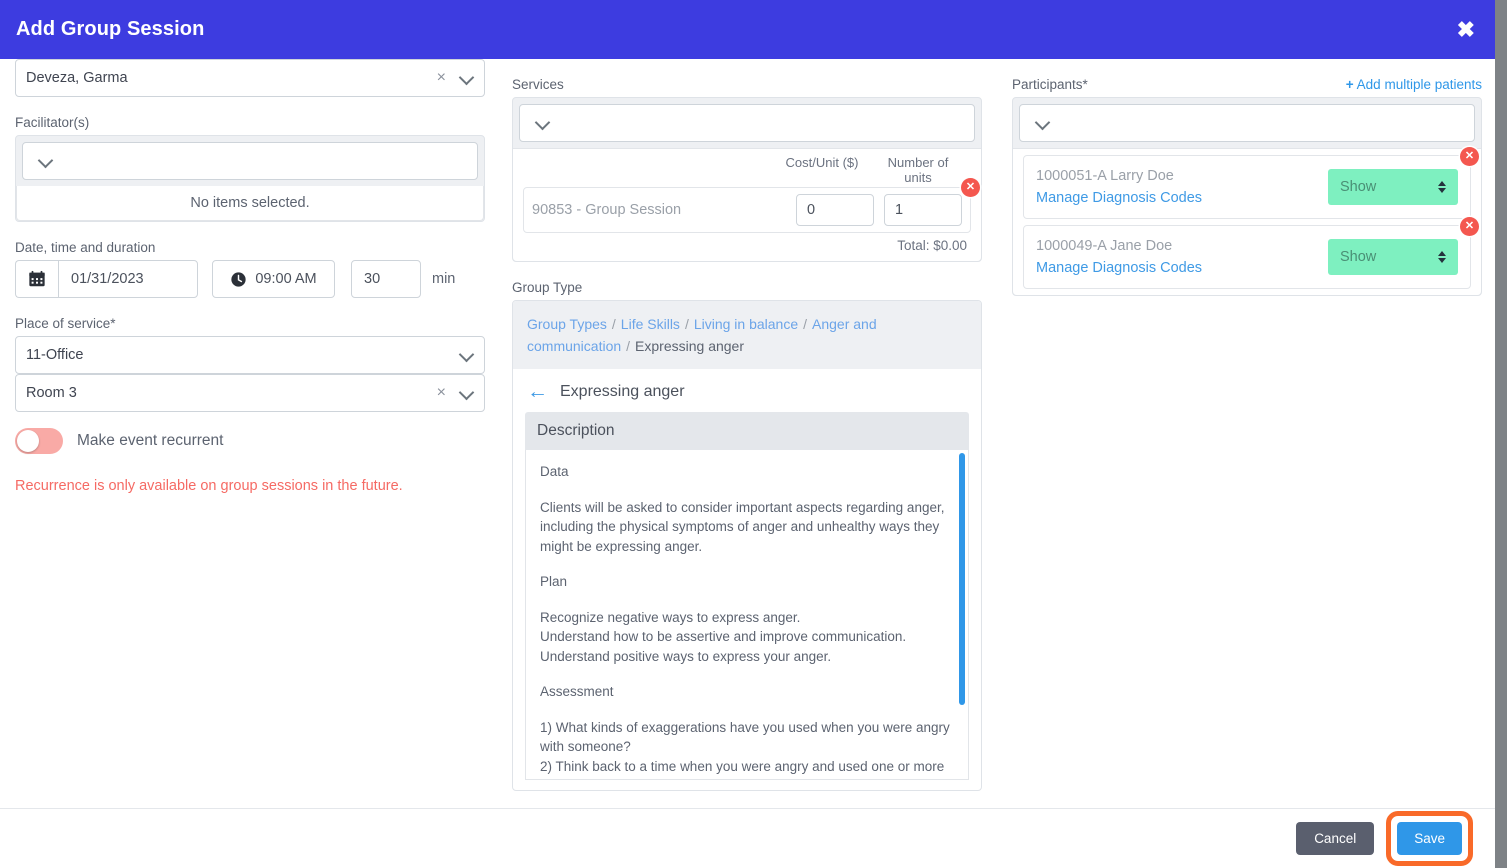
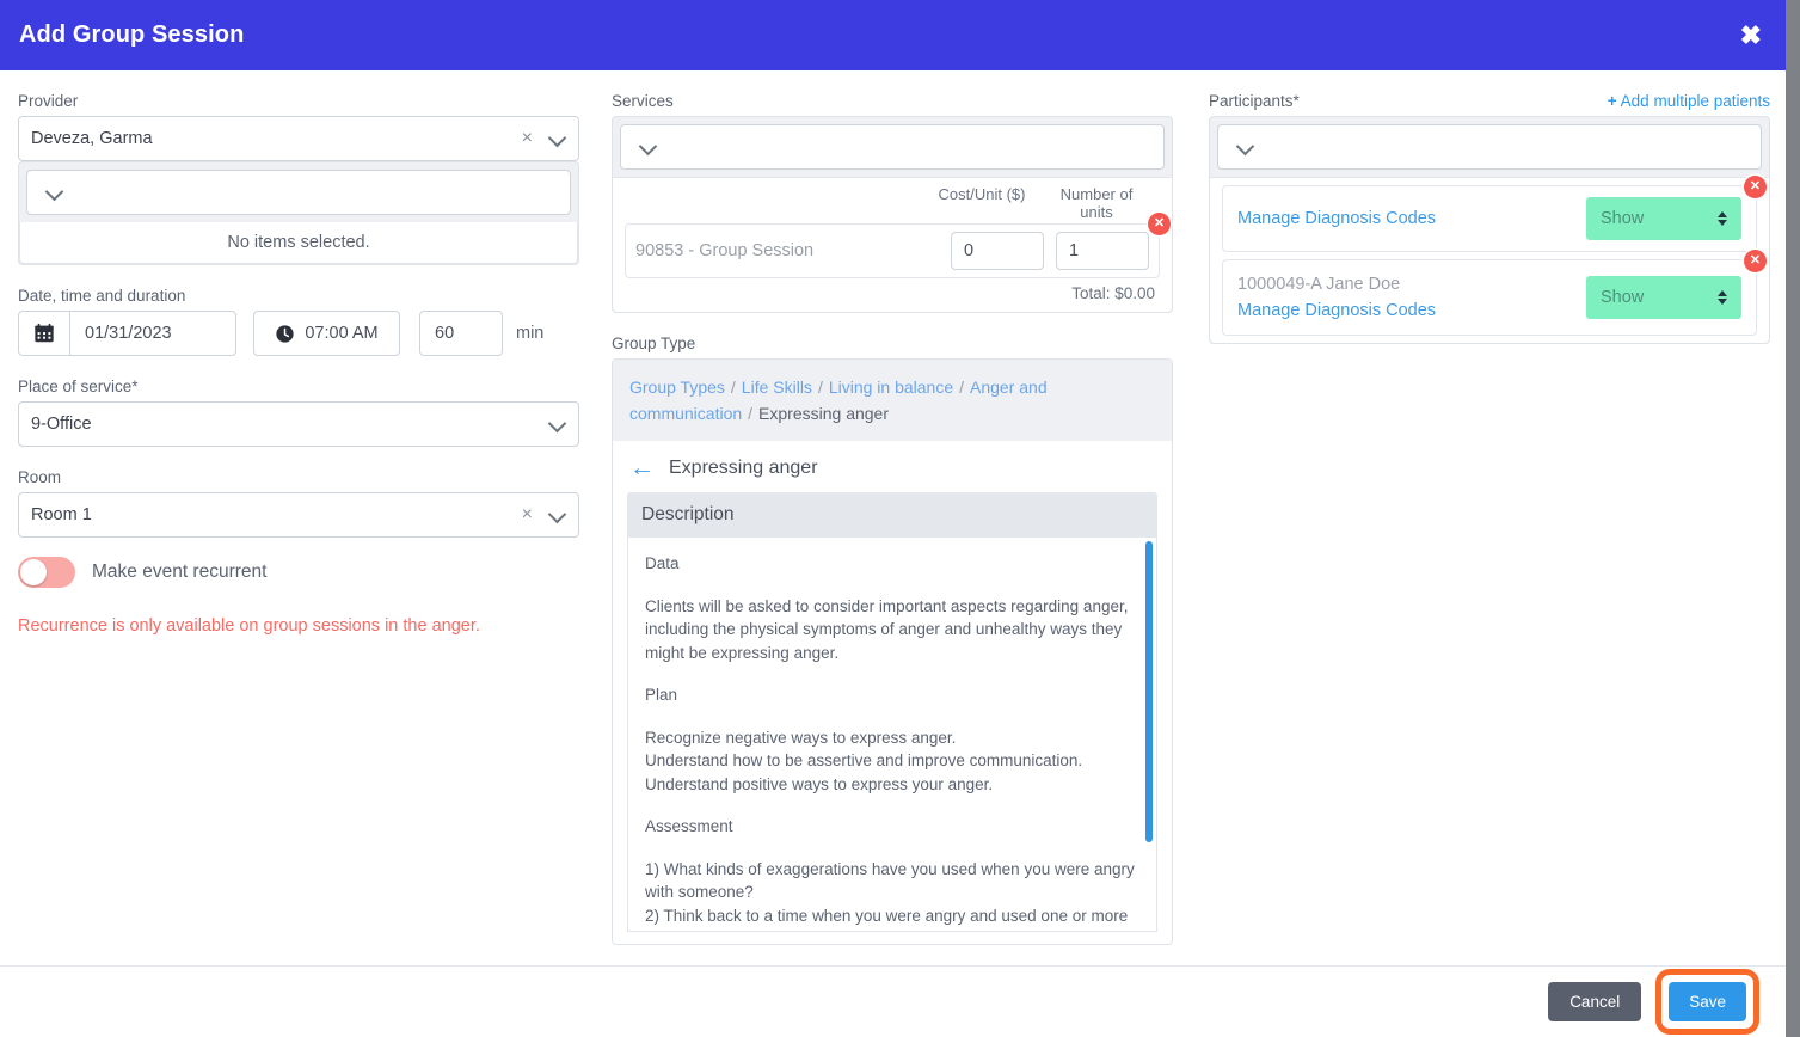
  Add Group Session
  ✖
+ Provider
  Deveza, Garma
  ×
- Facilitator(s)
  No items selected.
  Date, time and duration
  01/31/2023
- 09:00 AM
+ 07:00 AM
- 30
+ 60
  min
  Place of service*
- 11-Office
+ 9-Office
+ Room
- Room 3
+ Room 1
  ×
  Make event recurrent
- Recurrence is only available on group sessions in the future.
+ Recurrence is only available on group sessions in the anger.
  Services
  Cost/Unit ($)
  Number of units
  90853 - Group Session
  0
  1
  ✕
  Total: $0.00
  Group Type
  Group Types / Life Skills / Living in balance / Anger and communication / Expressing anger
  ←
  Expressing anger
  Description
  Data
  Clients will be asked to consider important aspects regarding anger, including the physical symptoms of anger and unhealthy ways they might be expressing anger.
  Plan
  Recognize negative ways to express anger.
  Understand how to be assertive and improve communication.
  Understand positive ways to express your anger.
  Assessment
  1) What kinds of exaggerations have you used when you were angry with someone?
  2) Think back to a time when you were angry and used one or more
  Participants*
  + Add multiple patients
- 1000051-A Larry Doe
  Manage Diagnosis Codes
  Show
  ✕
  1000049-A Jane Doe
  Manage Diagnosis Codes
  Show
  ✕
  Cancel
  Save
